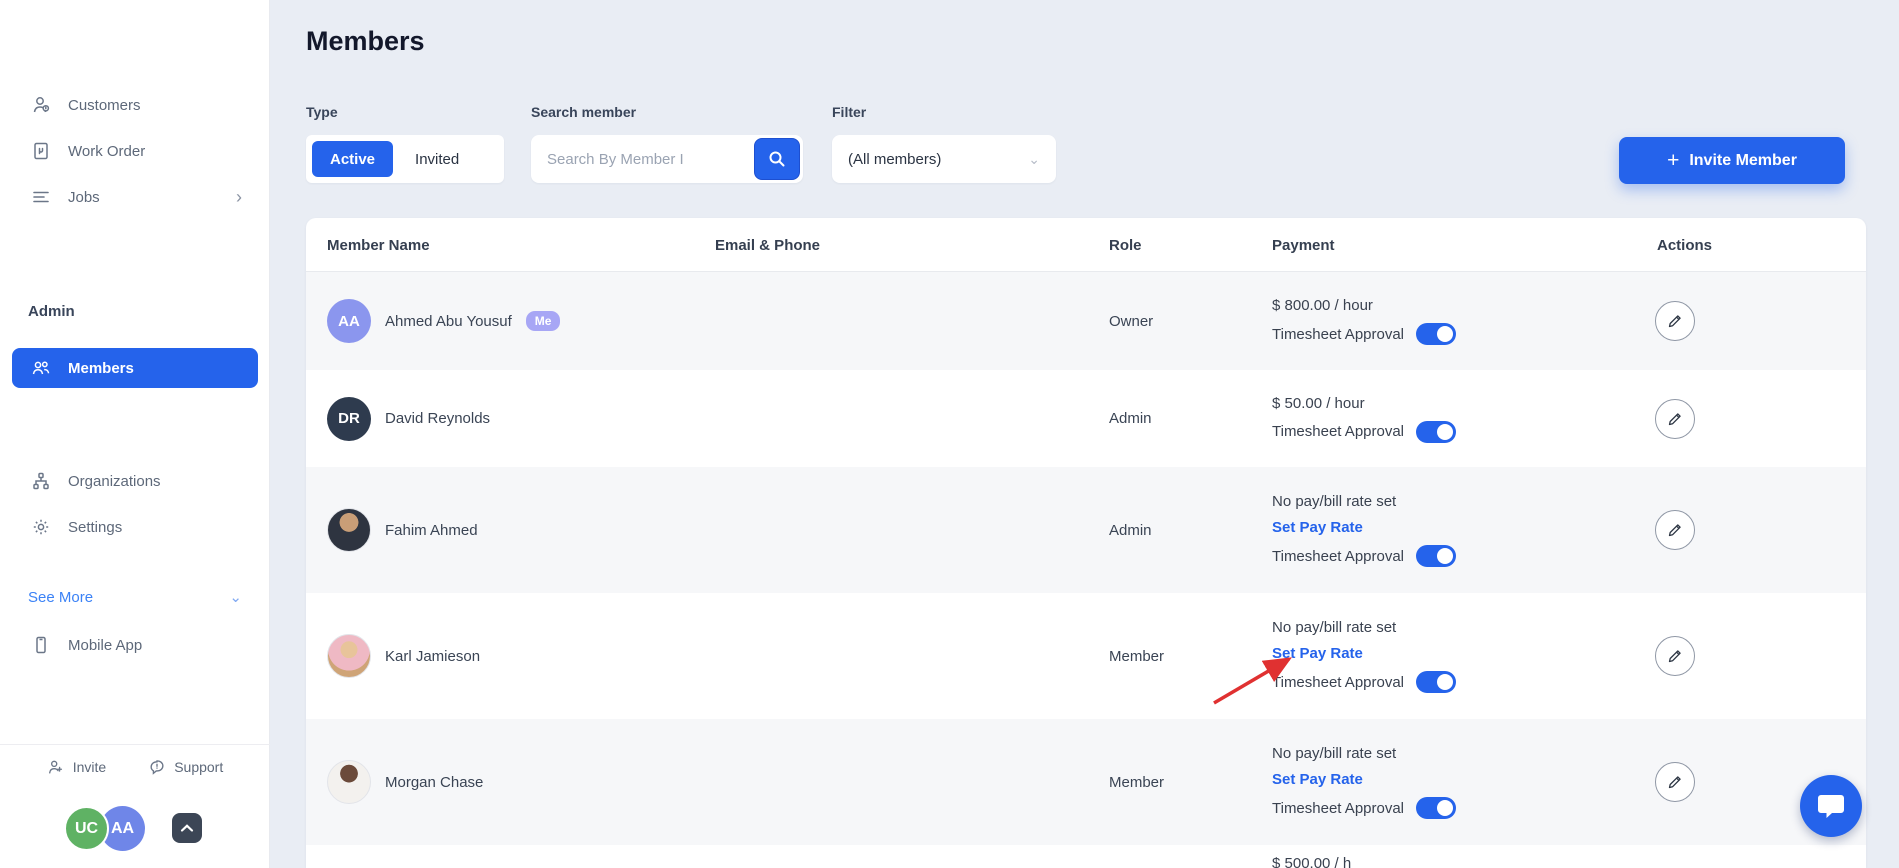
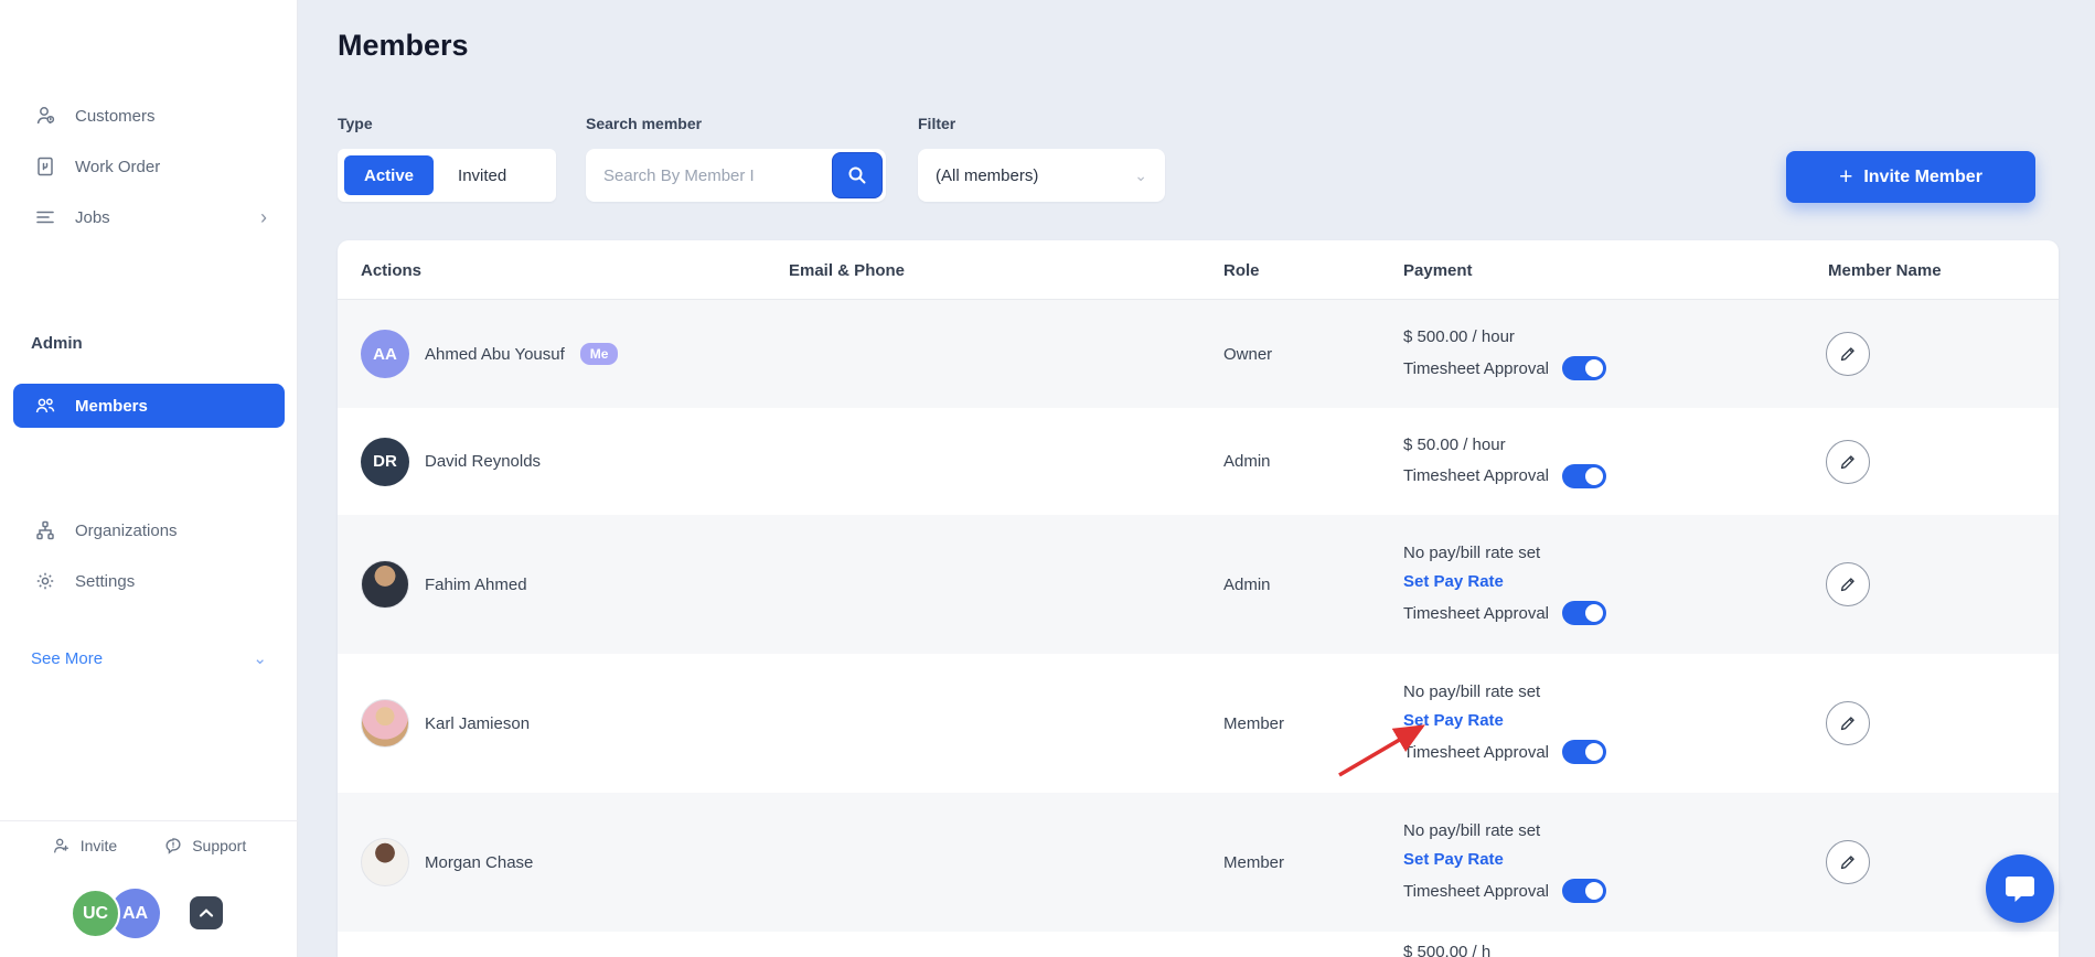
  Customers
  Work Order
  Jobs
  ›
  Admin
  Members
  Organizations
  Settings
  See More
  ⌄
- Mobile App
  Invite
  Support
  AA
  UC
  Members
  Type
  Active
  Invited
  Search member
  Search By Member I
  Filter
  (All members)
  ⌄
  +
  Invite Member
- Member Name
+ Actions
  Email & Phone
  Role
  Payment
- Actions
+ Member Name
  AA
  Ahmed Abu Yousuf
  Me
  Owner
- $ 800.00 / hour
+ $ 500.00 / hour
  Timesheet Approval
  DR
  David Reynolds
  Admin
  $ 50.00 / hour
  Timesheet Approval
  Fahim Ahmed
  Admin
  No pay/bill rate set
  Set Pay Rate
  Timesheet Approval
  Karl Jamieson
  Member
  No pay/bill rate set
  Set Pay Rate
  Timesheet Approval
  Morgan Chase
  Member
  No pay/bill rate set
  Set Pay Rate
  Timesheet Approval
  $ 500.00 / h
